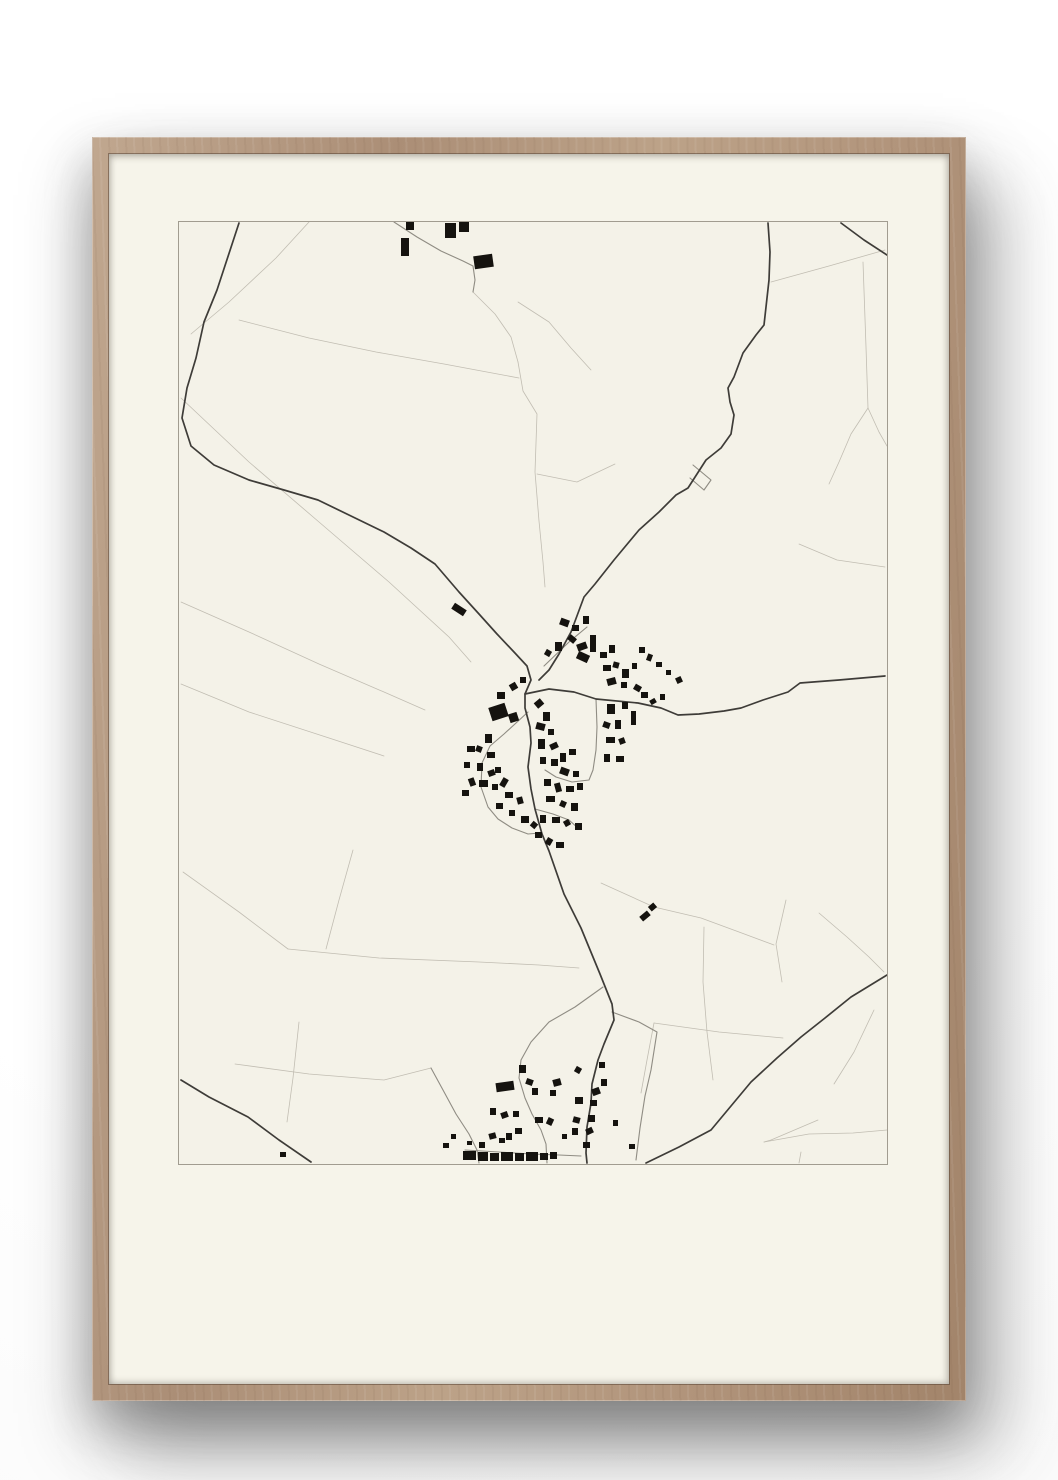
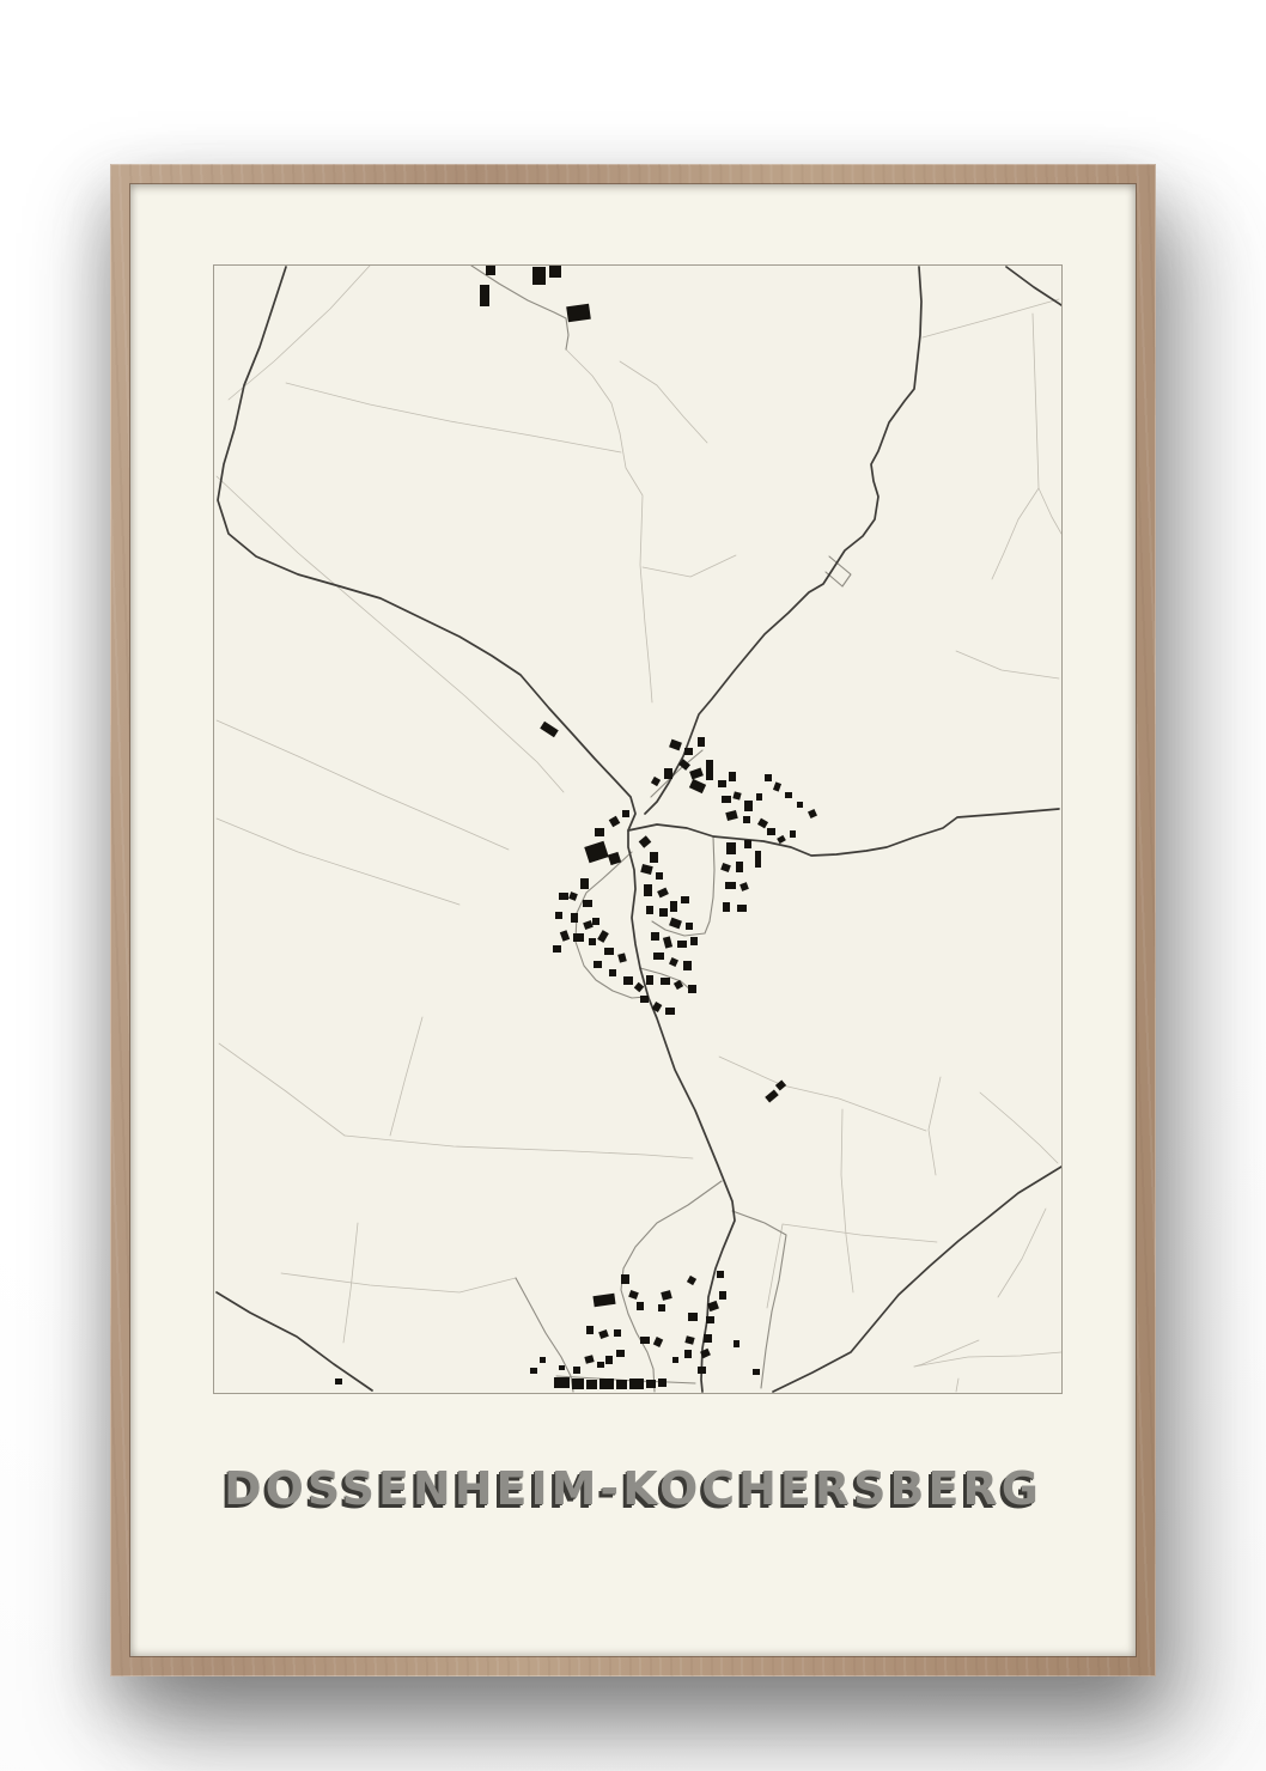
+ DOSSENHEIM-KOCHERSBERG
